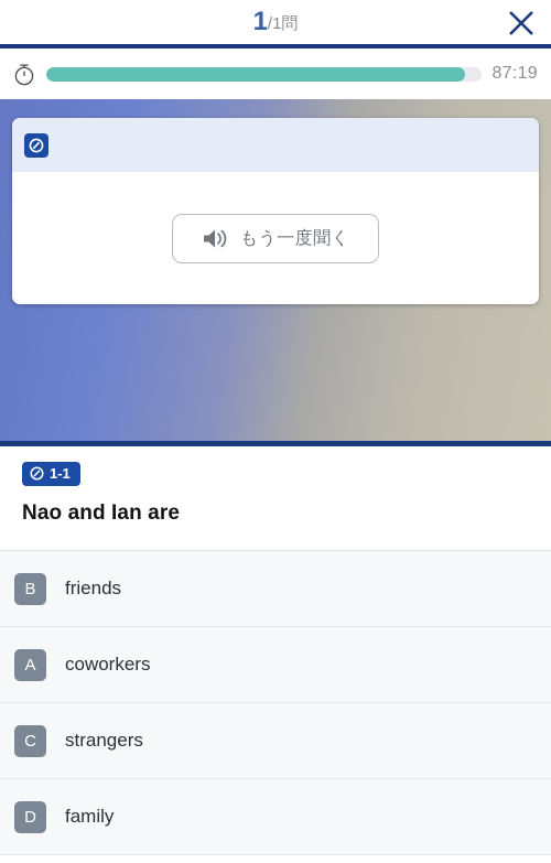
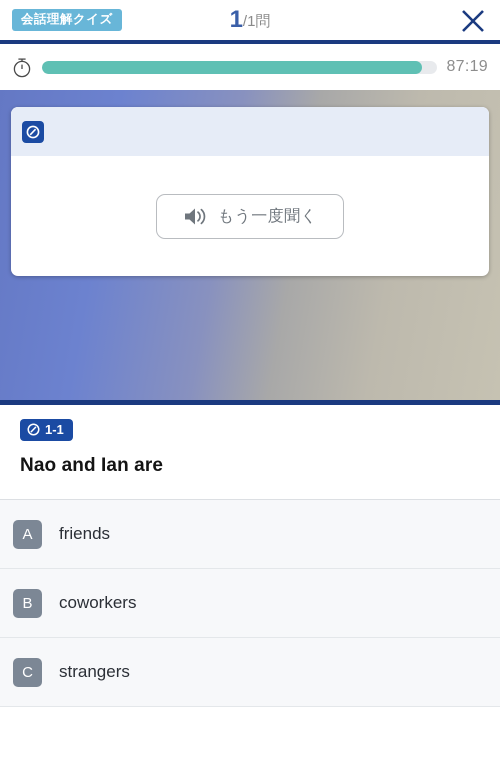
+ 会話理解クイズ
  1/1問
  87:19
  もう一度聞く
  1-1
  Nao and Ian are
- B
+ A
  friends
- A
+ B
  coworkers
  C
  strangers
- D
- family
